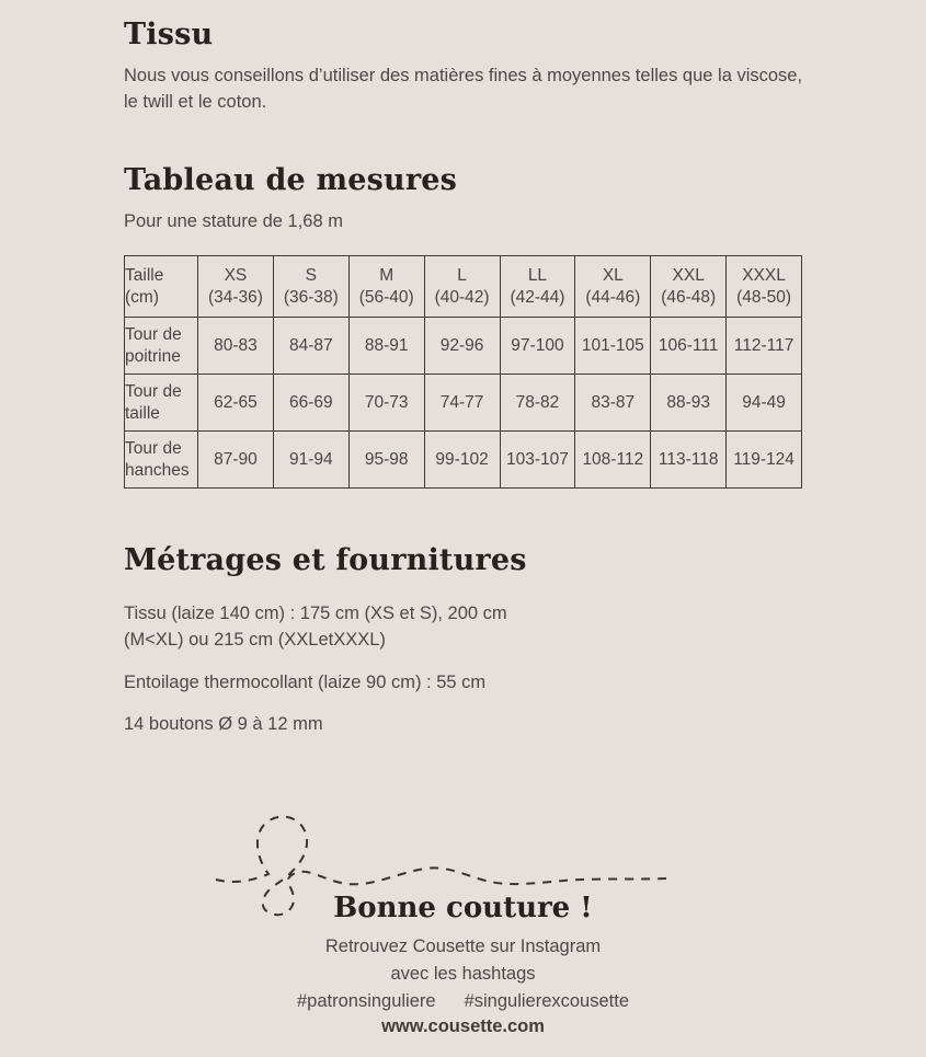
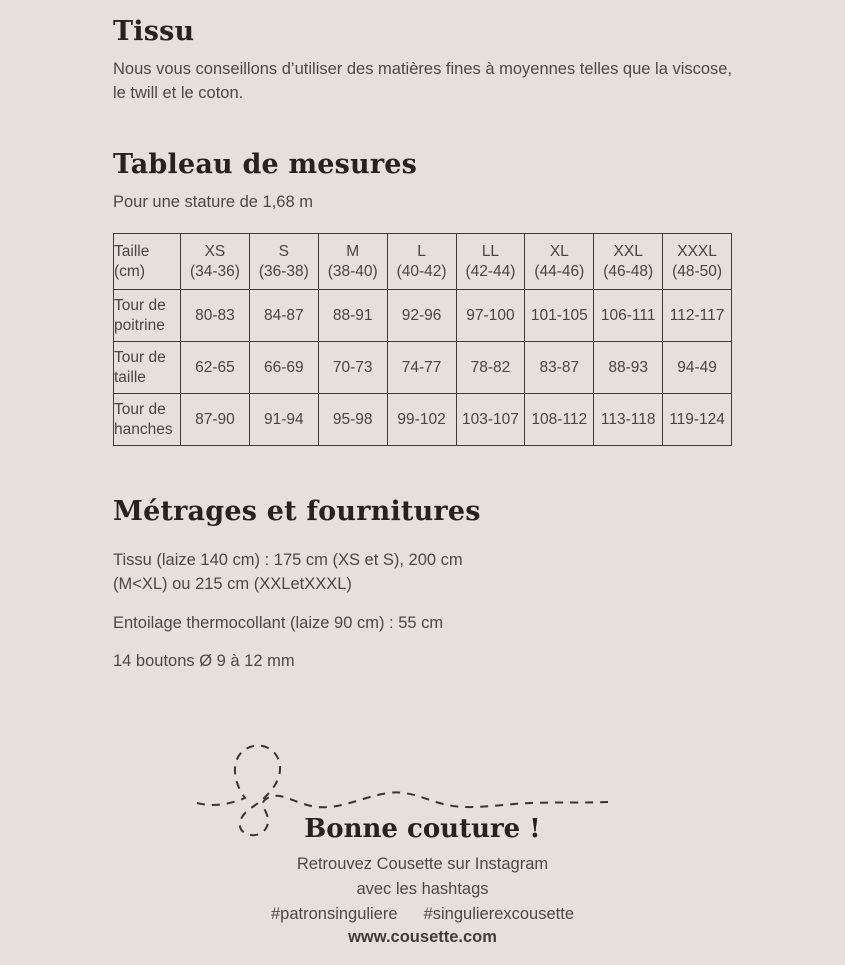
  Tissu
  Nous vous conseillons d’utiliser des matières fines à moyennes telles que la viscose, le twill et le coton.
  Tableau de mesures
  Pour une stature de 1,68 m
- Taille (cm)	XS (34-36)	S (36-38)	M (56-40)	L (40-42)	LL (42-44)	XL (44-46)	XXL (46-48)	XXXL (48-50)
+ Taille (cm)	XS (34-36)	S (36-38)	M (38-40)	L (40-42)	LL (42-44)	XL (44-46)	XXL (46-48)	XXXL (48-50)
  Tour de poitrine	80-83	84-87	88-91	92-96	97-100	101-105	106-111	112-117
  Tour de taille	62-65	66-69	70-73	74-77	78-82	83-87	88-93	94-49
  Tour de hanches	87-90	91-94	95-98	99-102	103-107	108-112	113-118	119-124
  Métrages et fournitures
  Tissu (laize 140 cm) : 175 cm (XS et S), 200 cm (M<XL) ou 215 cm (XXLetXXXL)
  Entoilage thermocollant (laize 90 cm) : 55 cm
  14 boutons Ø 9 à 12 mm
  Bonne couture !
  Retrouvez Cousette sur Instagram
  avec les hashtags
  #patronsinguliere #singulierexcousette
  www.cousette.com
